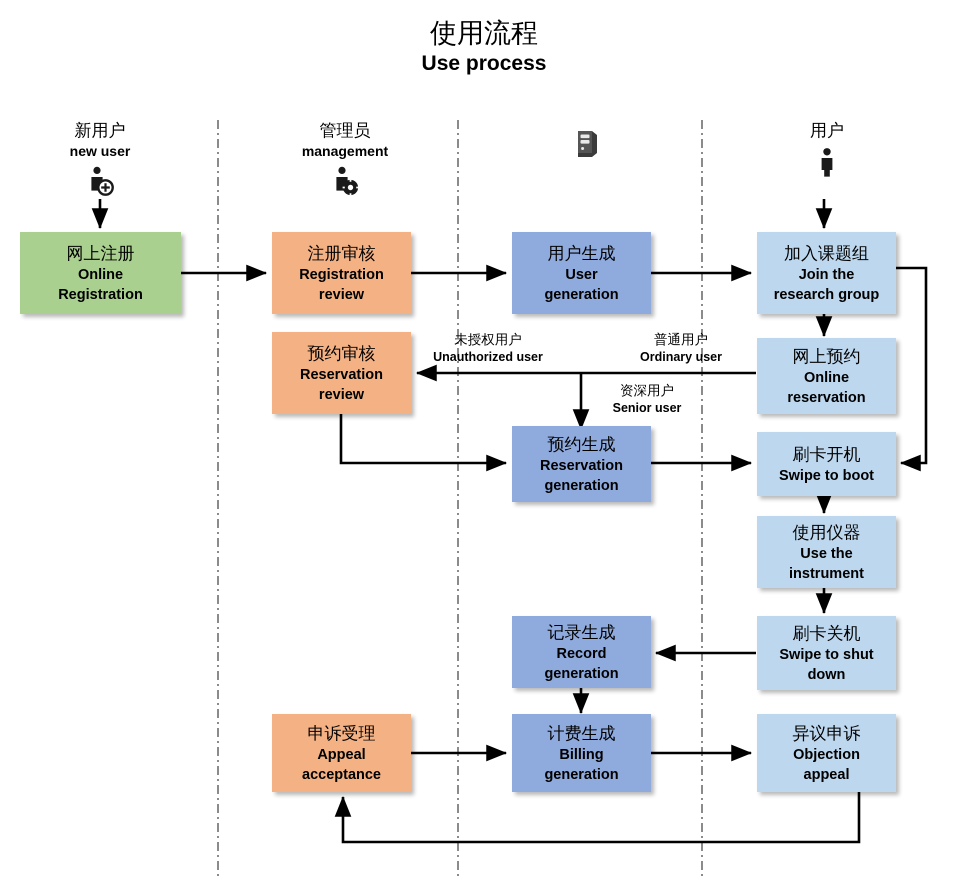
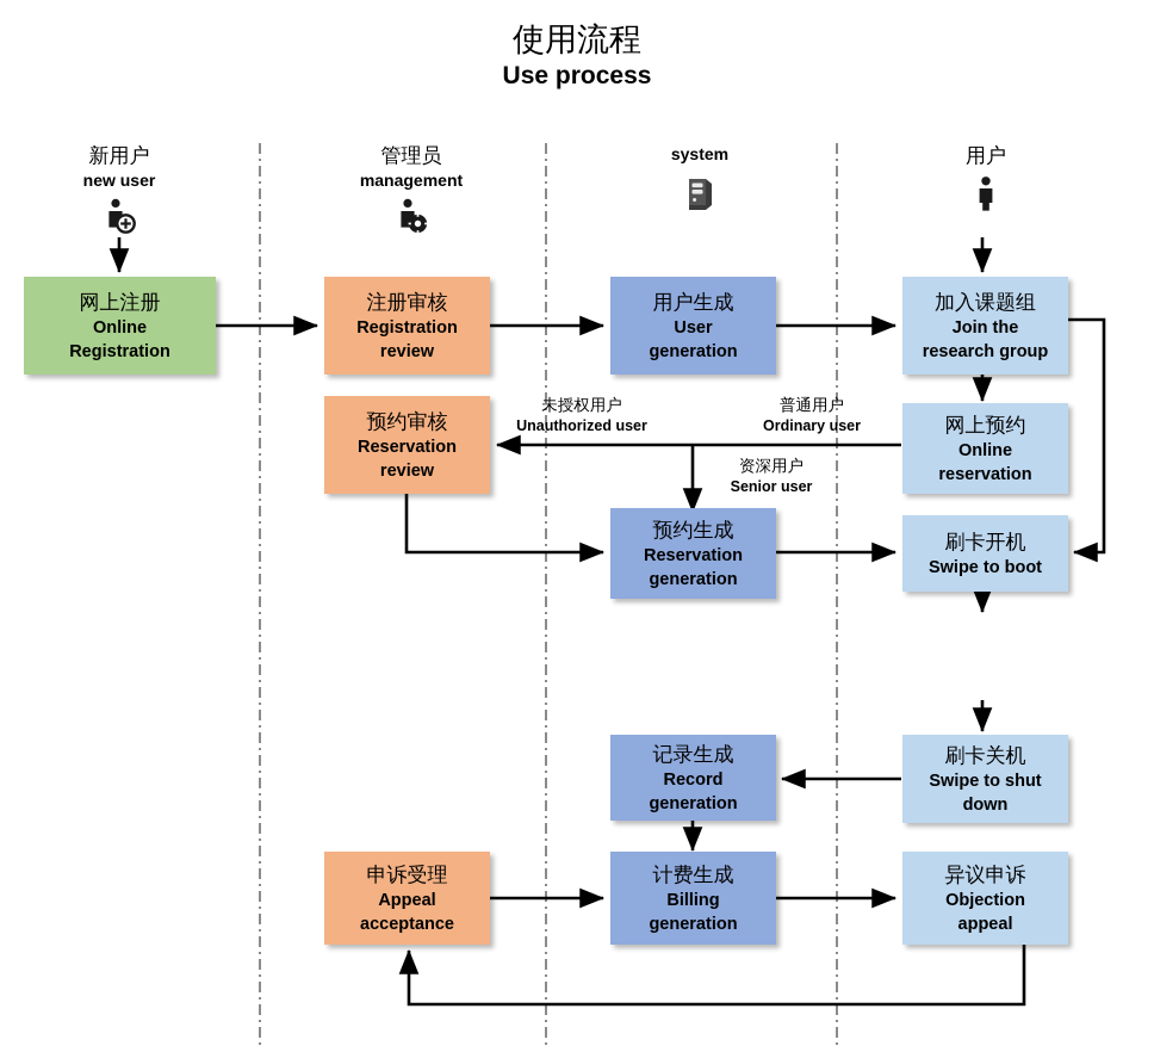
  使用流程
  Use process
  新用户
  new user
  管理员
  management
+ system
  用户
  网上注册
  Online
  Registration
  注册审核
  Registration
  review
  用户生成
  User
  generation
  加入课题组
  Join the
  research group
  预约审核
  Reservation
  review
  网上预约
  Online
  reservation
  预约生成
  Reservation
  generation
  刷卡开机
  Swipe to boot
- 使用仪器
- Use the
- instrument
  刷卡关机
  Swipe to shut
  down
  记录生成
  Record
  generation
  申诉受理
  Appeal
  acceptance
  计费生成
  Billing
  generation
  异议申诉
  Objection
  appeal
  未授权用户
  Unauthorized user
  普通用户
  Ordinary user
  资深用户
  Senior user
